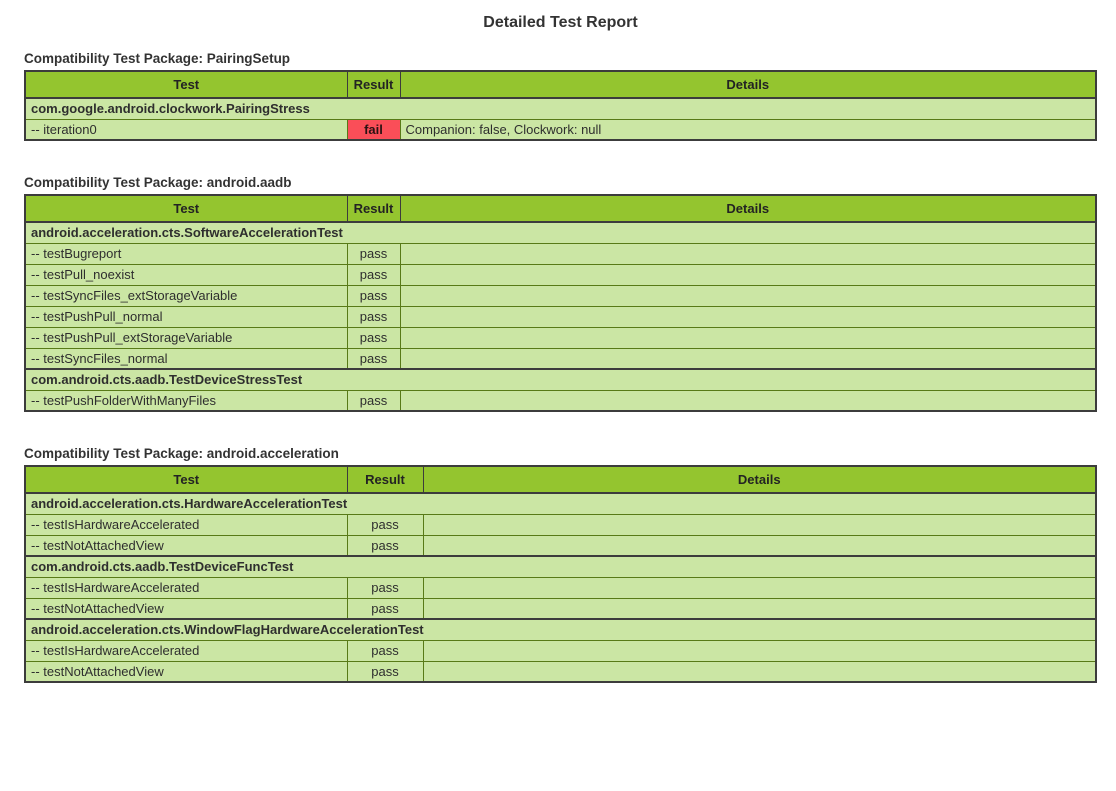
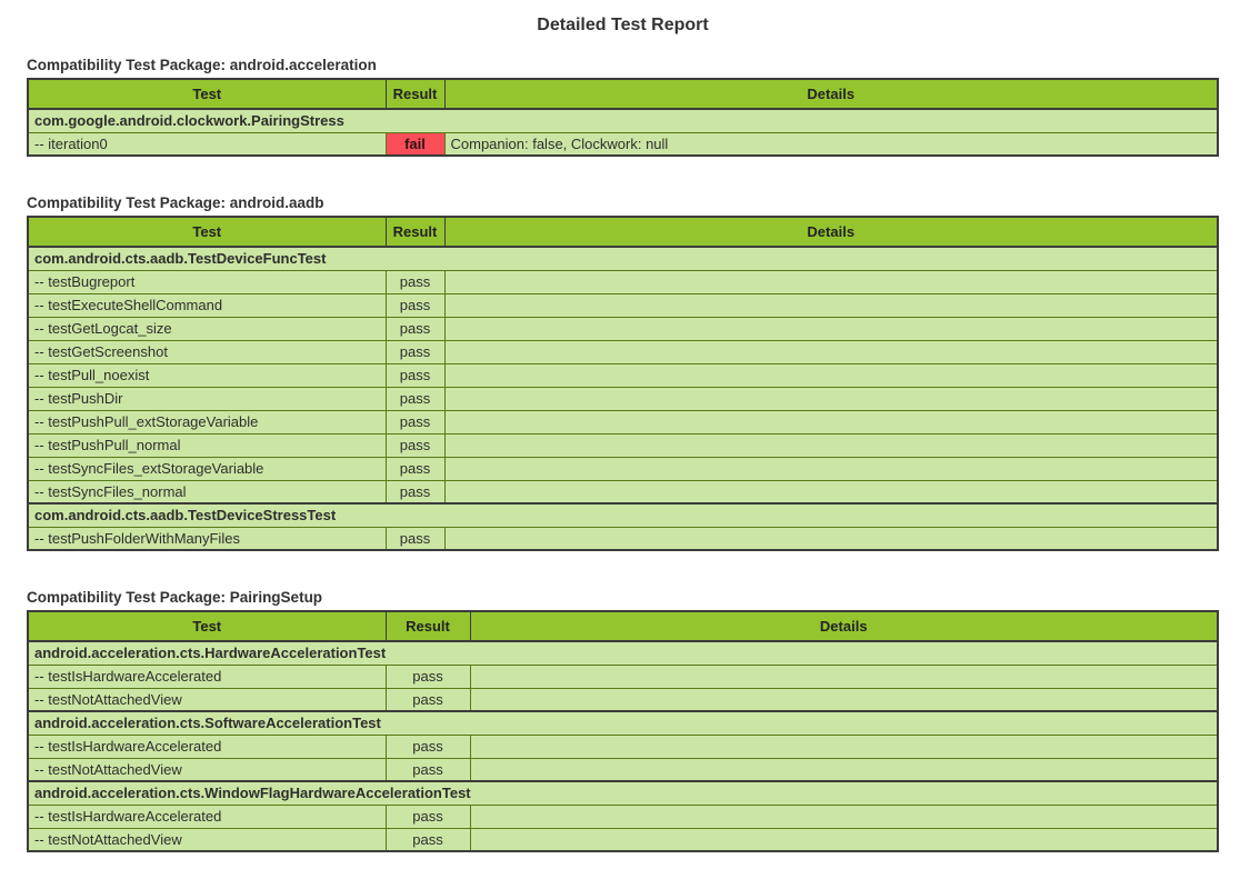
  Detailed Test Report
- Compatibility Test Package: PairingSetup
+ Compatibility Test Package: android.acceleration
  Test	Result	Details
  com.google.android.clockwork.PairingStress
  -- iteration0	fail	Companion: false, Clockwork: null
  Compatibility Test Package: android.aadb
  Test	Result	Details
- android.acceleration.cts.SoftwareAccelerationTest
+ com.android.cts.aadb.TestDeviceFuncTest
  -- testBugreport	pass
+ -- testExecuteShellCommand	pass
+ -- testGetLogcat_size	pass
+ -- testGetScreenshot	pass
  -- testPull_noexist	pass
+ -- testPushDir	pass
- -- testSyncFiles_extStorageVariable	pass
+ -- testPushPull_extStorageVariable	pass
  -- testPushPull_normal	pass
- -- testPushPull_extStorageVariable	pass
+ -- testSyncFiles_extStorageVariable	pass
  -- testSyncFiles_normal	pass
  com.android.cts.aadb.TestDeviceStressTest
  -- testPushFolderWithManyFiles	pass
- Compatibility Test Package: android.acceleration
+ Compatibility Test Package: PairingSetup
  Test	Result	Details
  android.acceleration.cts.HardwareAccelerationTest
  -- testIsHardwareAccelerated	pass
  -- testNotAttachedView	pass
- com.android.cts.aadb.TestDeviceFuncTest
+ android.acceleration.cts.SoftwareAccelerationTest
  -- testIsHardwareAccelerated	pass
  -- testNotAttachedView	pass
  android.acceleration.cts.WindowFlagHardwareAccelerationTest
  -- testIsHardwareAccelerated	pass
  -- testNotAttachedView	pass
